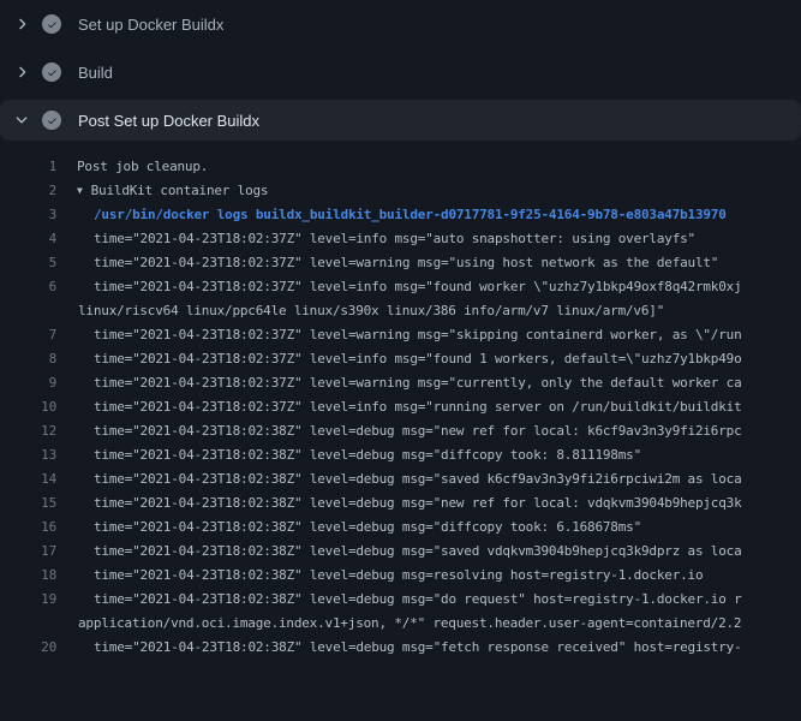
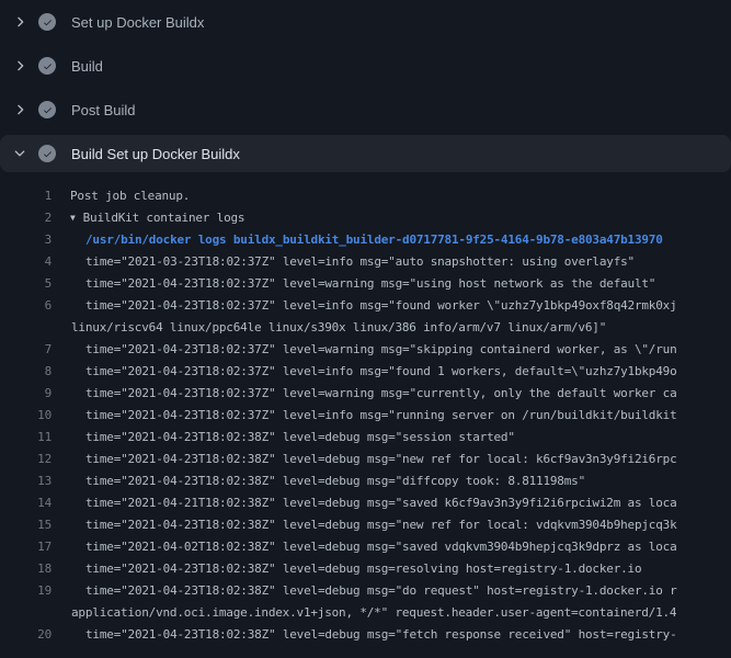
  Set up Docker Buildx
  Build
+ Post Build
- Post Set up Docker Buildx
+ Build Set up Docker Buildx
  1
  Post job cleanup.
  2
  ▼ BuildKit container logs
  3
  /usr/bin/docker logs buildx_buildkit_builder-d0717781-9f25-4164-9b78-e803a47b13970
  4
- time="2021-04-23T18:02:37Z" level=info msg="auto snapshotter: using overlayfs"
+ time="2021-03-23T18:02:37Z" level=info msg="auto snapshotter: using overlayfs"
  5
  time="2021-04-23T18:02:37Z" level=warning msg="using host network as the default"
  6
  time="2021-04-23T18:02:37Z" level=info msg="found worker \"uzhz7y1bkp49oxf8q42rmk0xj
  linux/riscv64 linux/ppc64le linux/s390x linux/386 info/arm/v7 linux/arm/v6]"
  7
  time="2021-04-23T18:02:37Z" level=warning msg="skipping containerd worker, as \"/run
  8
  time="2021-04-23T18:02:37Z" level=info msg="found 1 workers, default=\"uzhz7y1bkp49o
  9
  time="2021-04-23T18:02:37Z" level=warning msg="currently, only the default worker ca
  10
  time="2021-04-23T18:02:37Z" level=info msg="running server on /run/buildkit/buildkit
+ 11
+ time="2021-04-23T18:02:38Z" level=debug msg="session started"
  12
  time="2021-04-23T18:02:38Z" level=debug msg="new ref for local: k6cf9av3n3y9fi2i6rpc
  13
  time="2021-04-23T18:02:38Z" level=debug msg="diffcopy took: 8.811198ms"
  14
- time="2021-04-23T18:02:38Z" level=debug msg="saved k6cf9av3n3y9fi2i6rpciwi2m as loca
+ time="2021-04-21T18:02:38Z" level=debug msg="saved k6cf9av3n3y9fi2i6rpciwi2m as loca
  15
  time="2021-04-23T18:02:38Z" level=debug msg="new ref for local: vdqkvm3904b9hepjcq3k
- 16
- time="2021-04-23T18:02:38Z" level=debug msg="diffcopy took: 6.168678ms"
  17
- time="2021-04-23T18:02:38Z" level=debug msg="saved vdqkvm3904b9hepjcq3k9dprz as loca
+ time="2021-04-02T18:02:38Z" level=debug msg="saved vdqkvm3904b9hepjcq3k9dprz as loca
  18
  time="2021-04-23T18:02:38Z" level=debug msg=resolving host=registry-1.docker.io
  19
  time="2021-04-23T18:02:38Z" level=debug msg="do request" host=registry-1.docker.io r
- application/vnd.oci.image.index.v1+json, */*" request.header.user-agent=containerd/2.2
+ application/vnd.oci.image.index.v1+json, */*" request.header.user-agent=containerd/1.4
  20
  time="2021-04-23T18:02:38Z" level=debug msg="fetch response received" host=registry-
